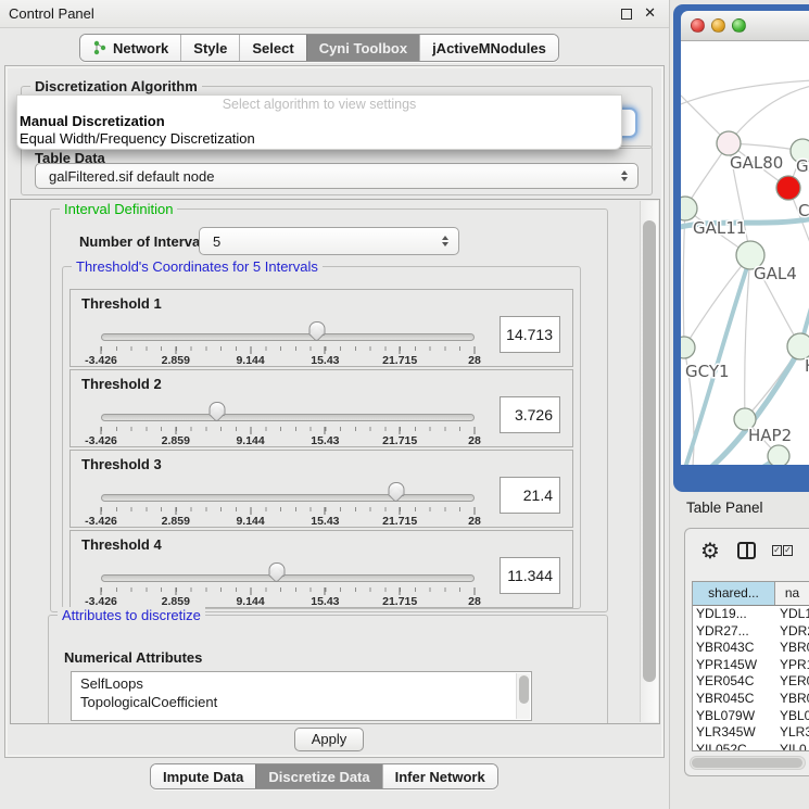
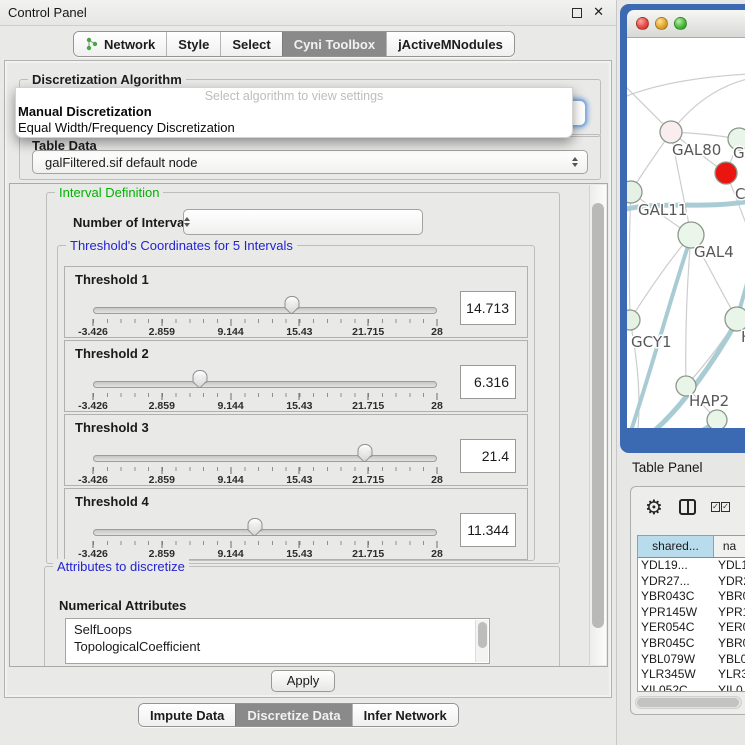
  Control Panel
  ✕
  Network
  Style
  Select
  Cyni Toolbox
  jActiveMNodules
  Discretization Algorithm
  Select algorithm to view settings
  Manual Discretization
  Equal Width/Frequency Discretization
  Table Data
  galFiltered.sif default node
  Interval Definition
  Number of Interva
- 5
  Threshold's Coordinates for 5 Intervals
  Threshold 1
  -3.426
  2.859
  9.144
  15.43
  21.715
  28
  14.713
  Threshold 2
  -3.426
  2.859
  9.144
  15.43
  21.715
  28
- 3.726
+ 6.316
  Threshold 3
  -3.426
  2.859
  9.144
  15.43
  21.715
  28
  21.4
  Threshold 4
  -3.426
  2.859
  9.144
  15.43
  21.715
  28
  11.344
  Attributes to discretize
  Numerical Attributes
  SelfLoops
  TopologicalCoefficient
  Apply
  Impute Data
  Discretize Data
  Infer Network
  GAL80
  C
  GAL11
  GAL4
  GCY1
  HAP2
  Table Panel
  ⚙
  ✓
  ✓
  shared...
  na
  YDL19...
  YDL
  YDR27...
  YDR
  YBR043C
  YBR
  YPR145W
  YPR
  YER054C
  YER
  YBR045C
  YBR
  YBL079W
  YBL0
  YLR345W
  YLR
  YIL052C
  YIL0
